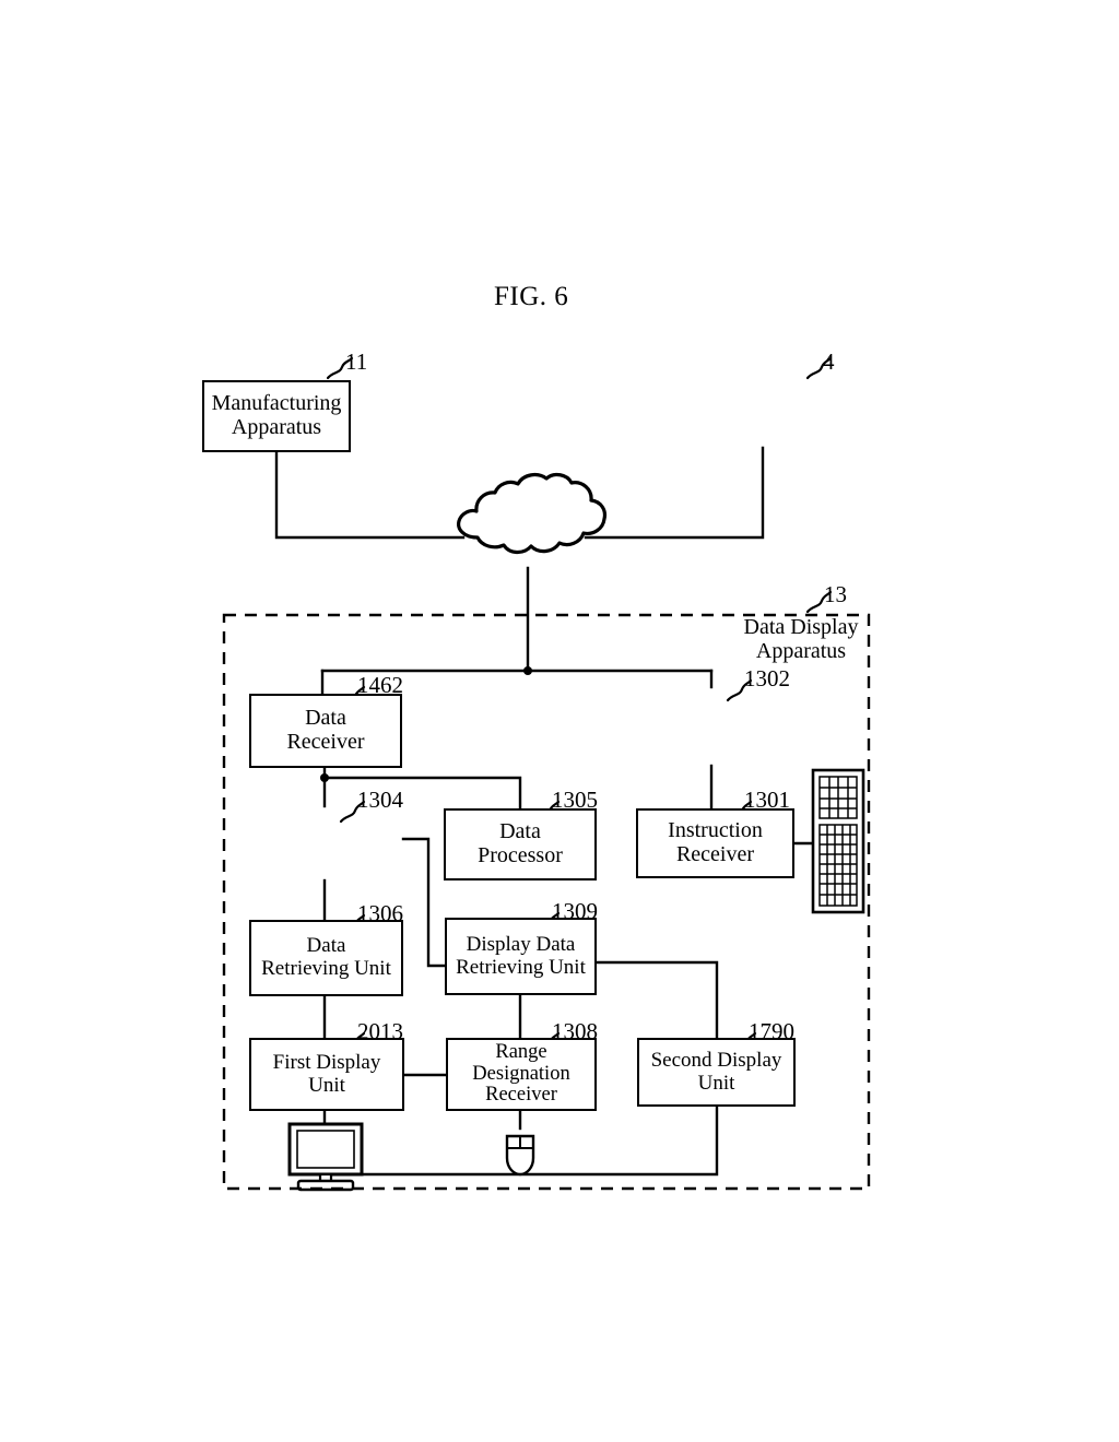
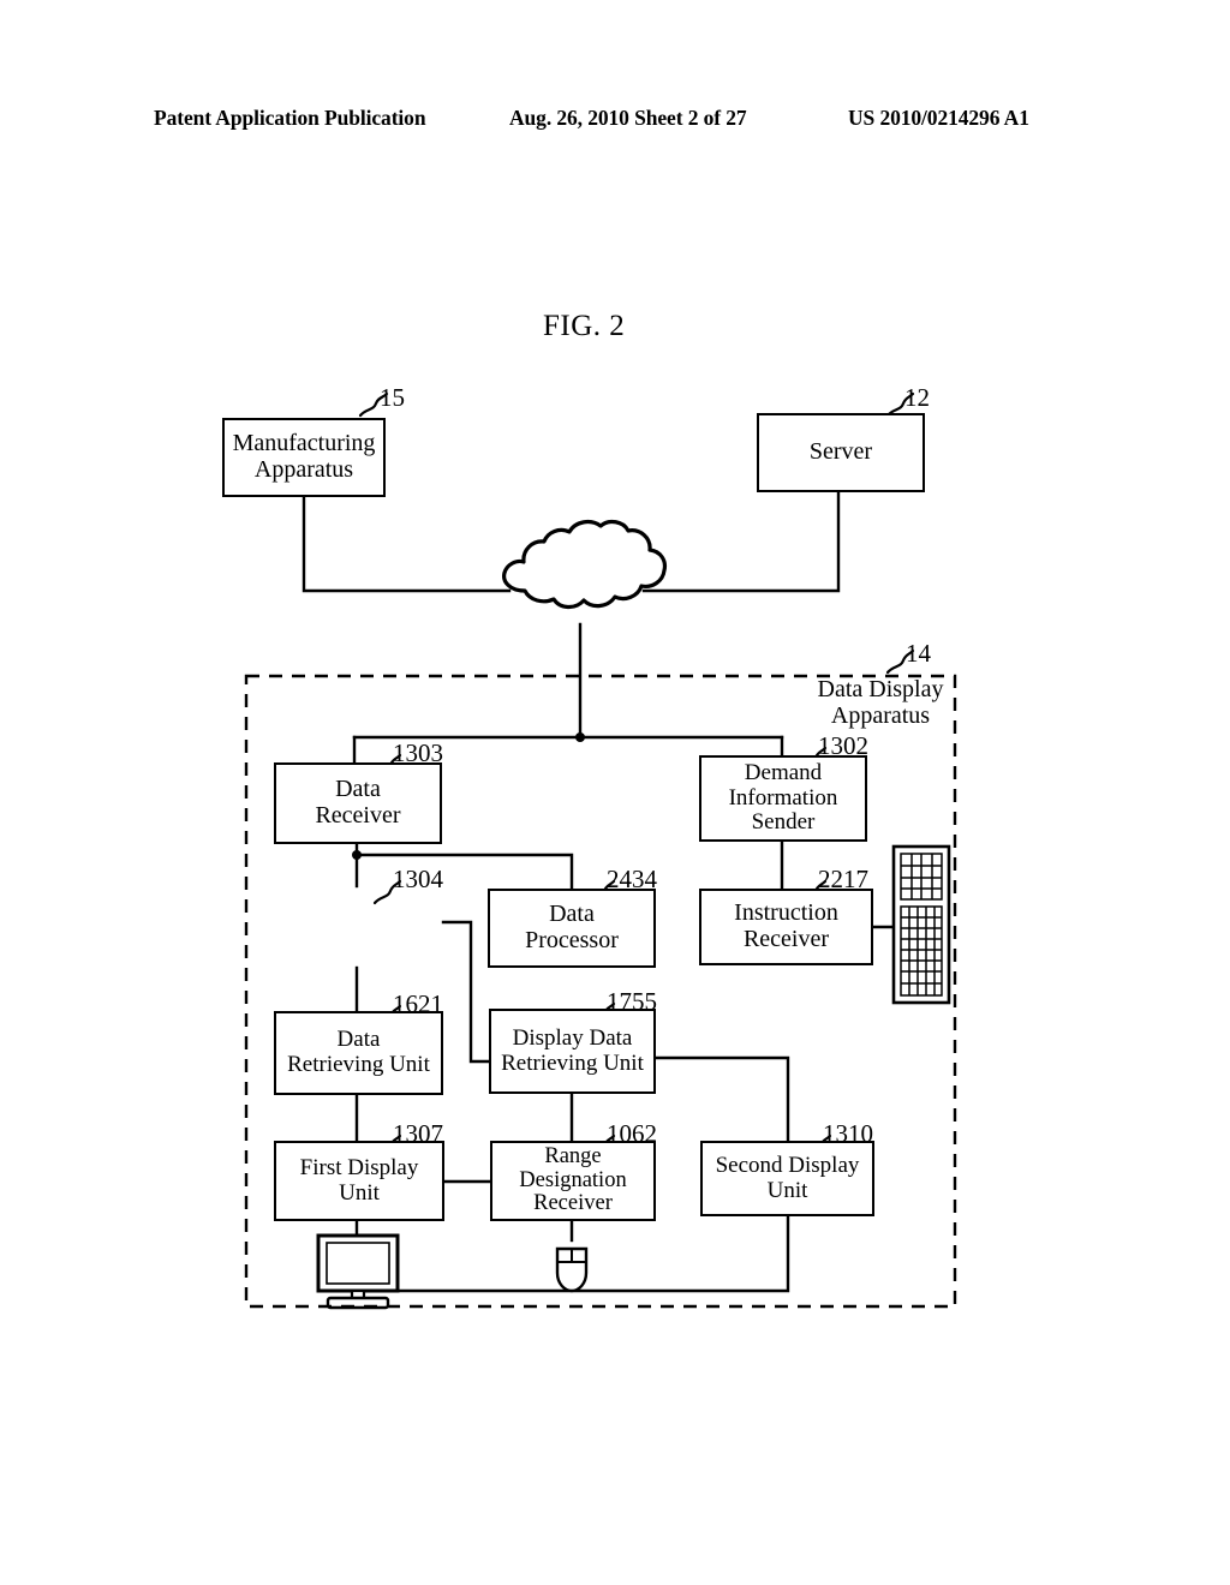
+ Patent Application Publication
+ Aug. 26, 2010 Sheet 2 of 27
+ US 2010/0214296 A1
- FIG. 6
+ FIG. 2
- 11
+ 15
- 4
+ 12
- 13
+ 14
- 1462
+ 1303
  1302
  1304
- 1305
+ 2434
- 1301
+ 2217
- 1306
+ 1621
- 1309
+ 1755
- 2013
+ 1307
- 1308
+ 1062
- 1790
+ 1310
  Data Display
  Apparatus
  Manufacturing
  Apparatus
+ Server
  Data
  Receiver
+ Demand
+ Information
+ Sender
  Data
  Processor
  Instruction
  Receiver
  Data
  Retrieving Unit
  Display Data
  Retrieving Unit
  First Display
  Unit
  Range
  Designation
  Receiver
  Second Display
  Unit
